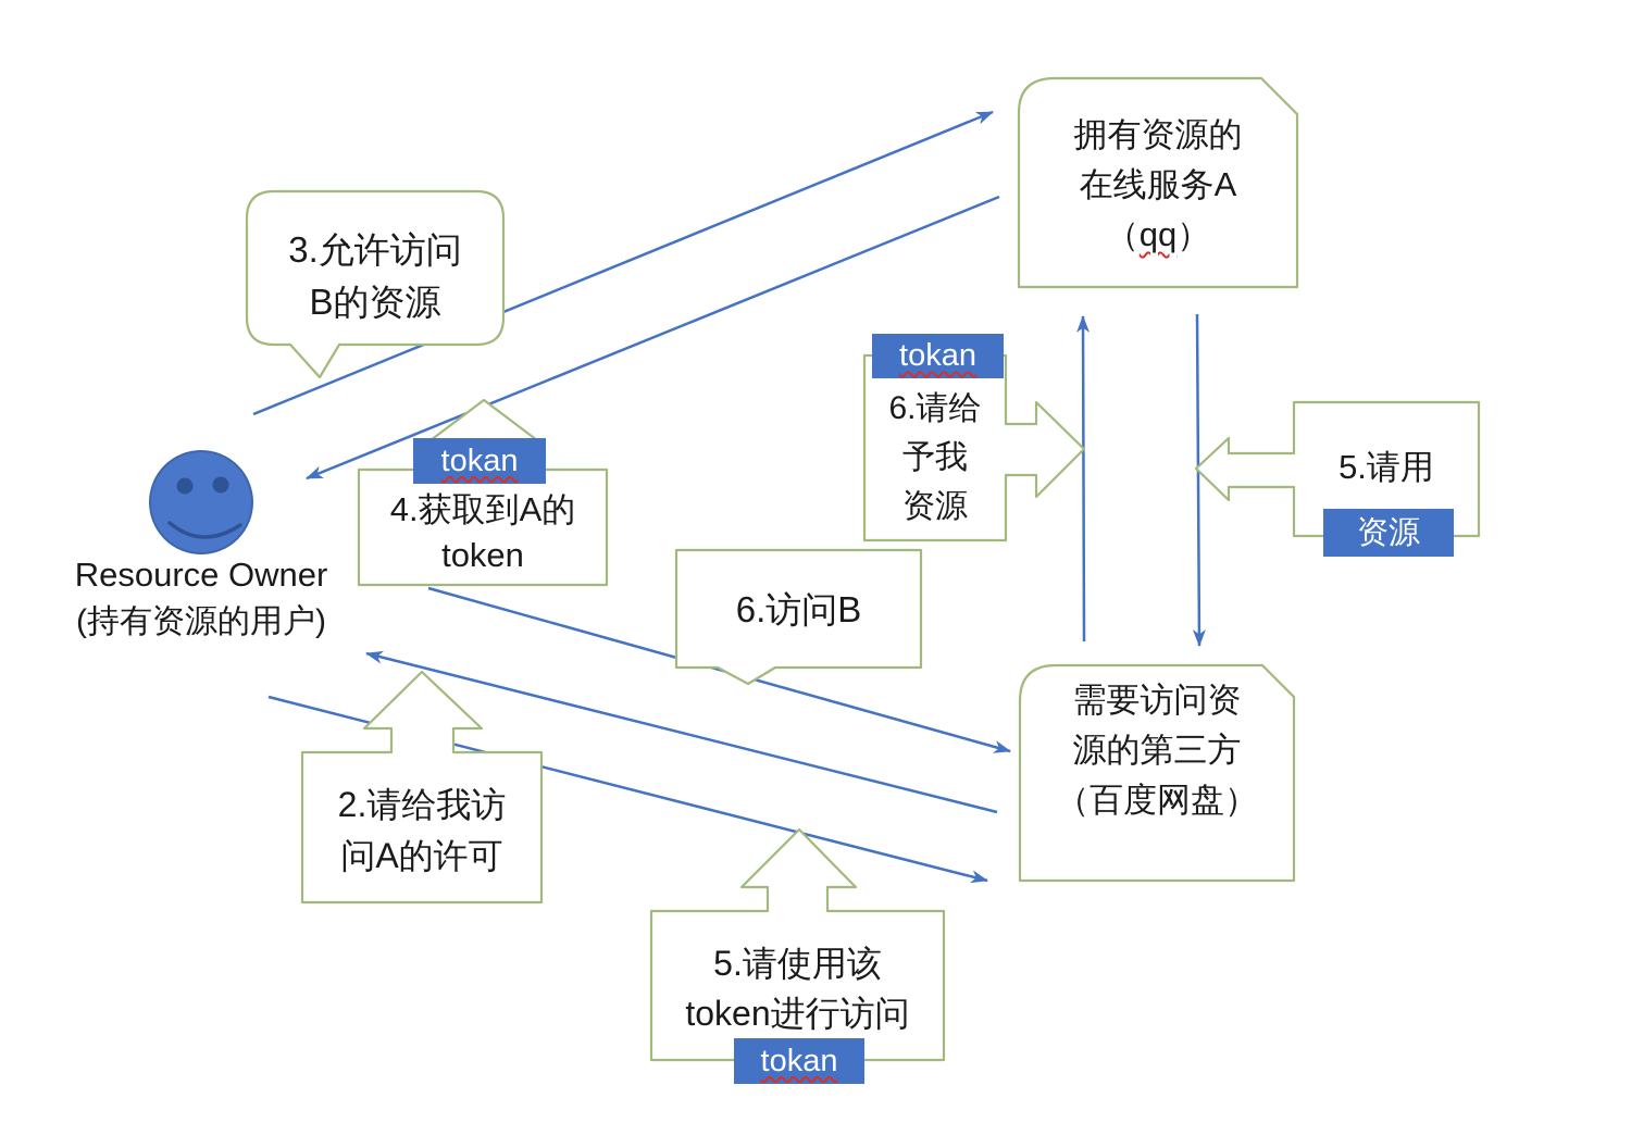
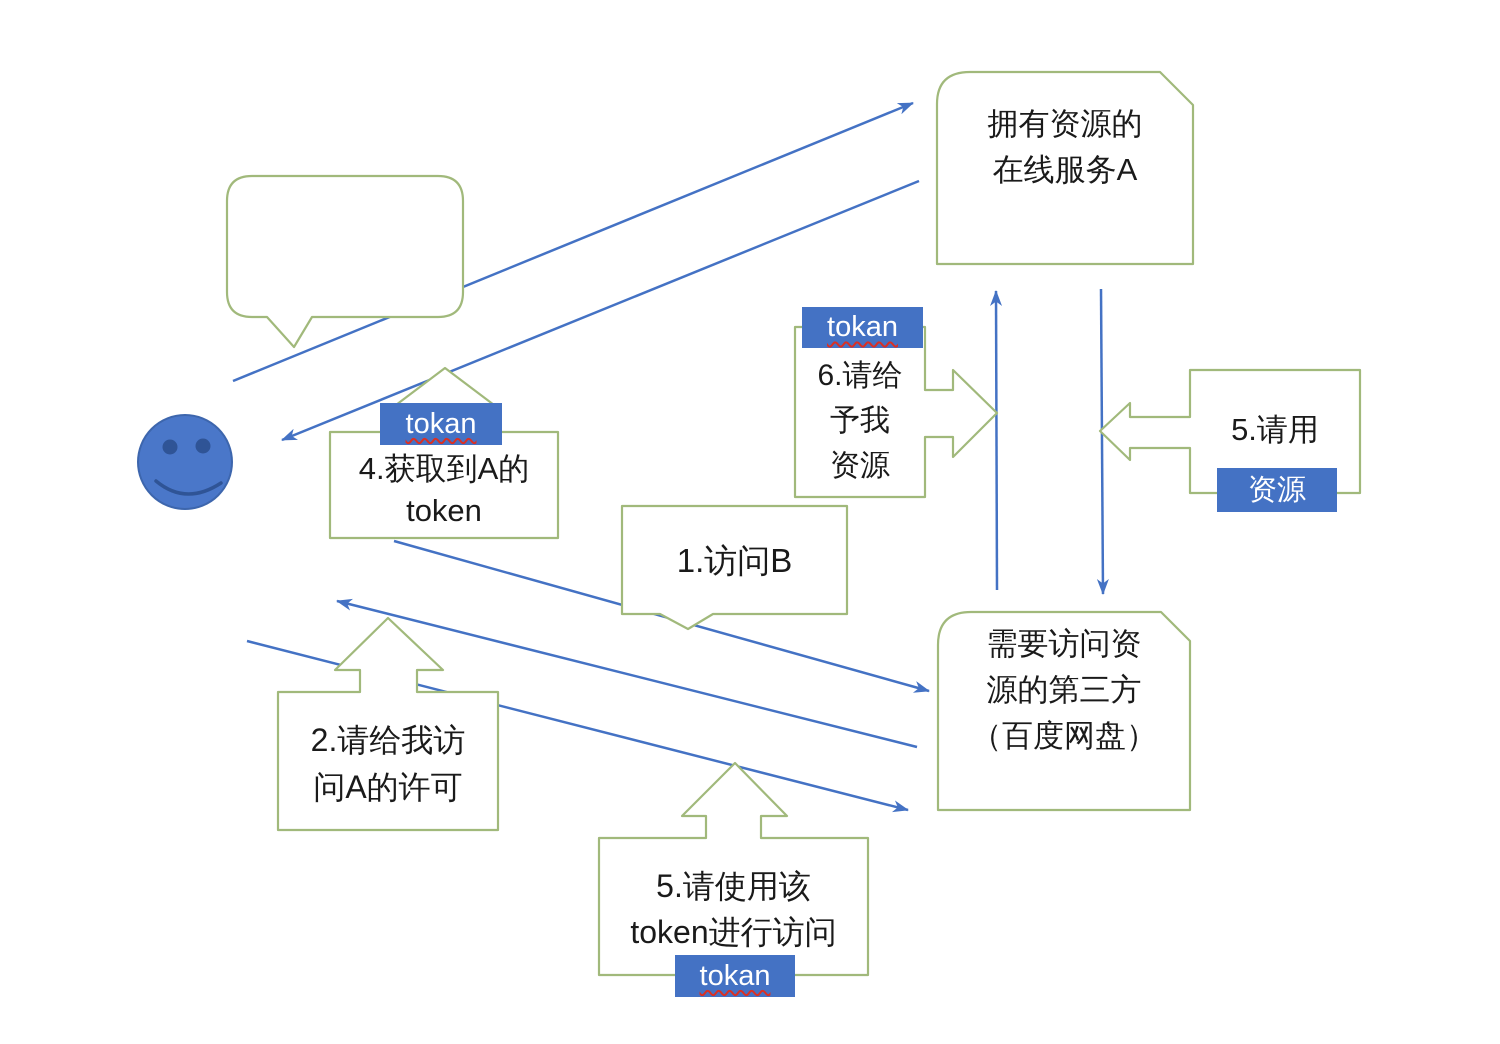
  tokan
  tokan
  tokan
  资源
  拥有资源的
  在线服务A
- （qq）
  需要访问资
  源的第三方
  （百度网盘）
- Resource Owner
- (持有资源的用户)
- 3.允许访问
- B的资源
  4.获取到A的
  token
- 6.访问B
+ 1.访问B
  6.请给
  予我
  资源
  5.请用
  2.请给我访
  问A的许可
  5.请使用该
  token进行访问
